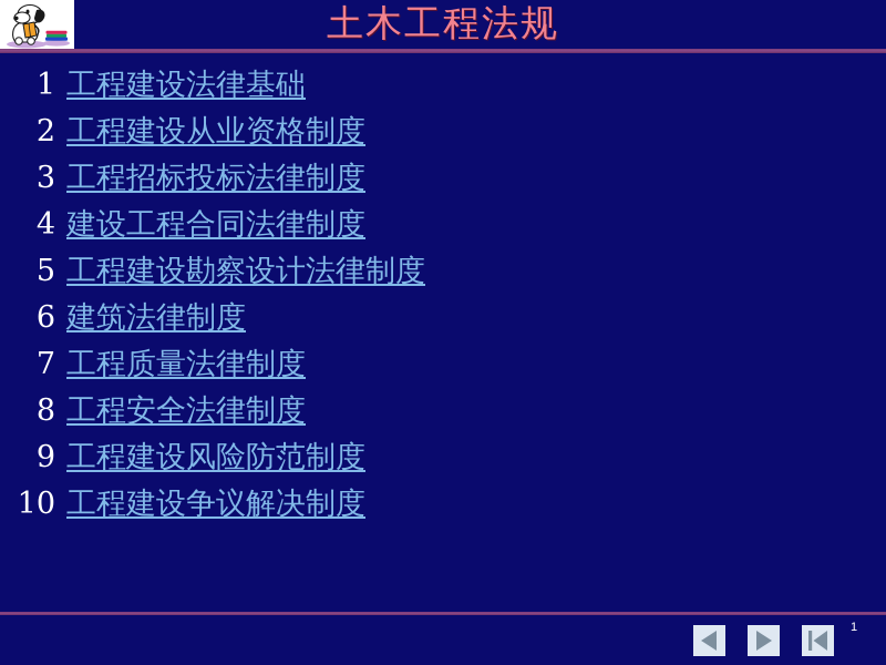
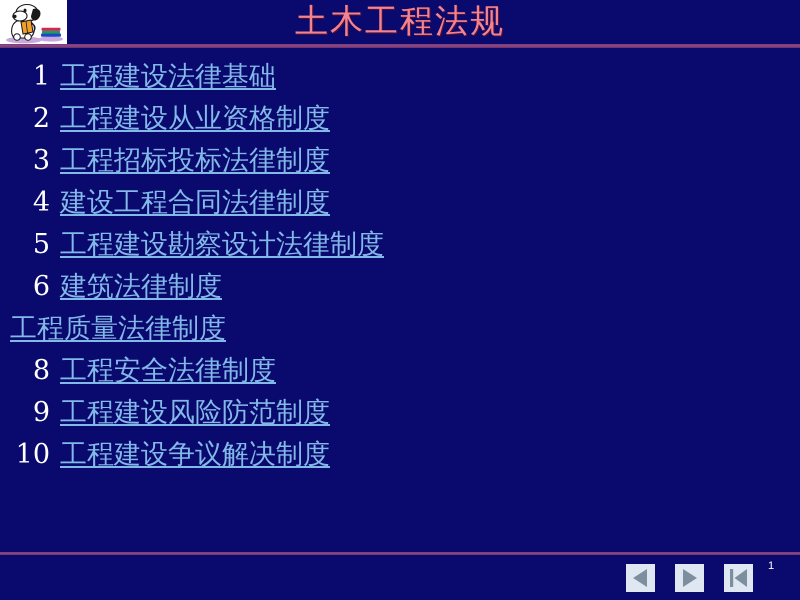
  土木工程法规
  1
  工程建设法律基础
  2
  工程建设从业资格制度
  3
  工程招标投标法律制度
  4
  建设工程合同法律制度
  5
  工程建设勘察设计法律制度
  6
  建筑法律制度
- 7
  工程质量法律制度
  8
  工程安全法律制度
  9
  工程建设风险防范制度
  10
  工程建设争议解决制度
  1
